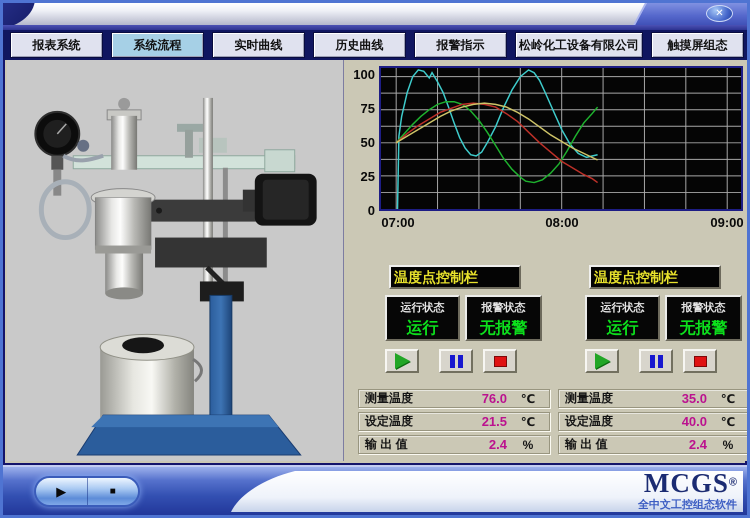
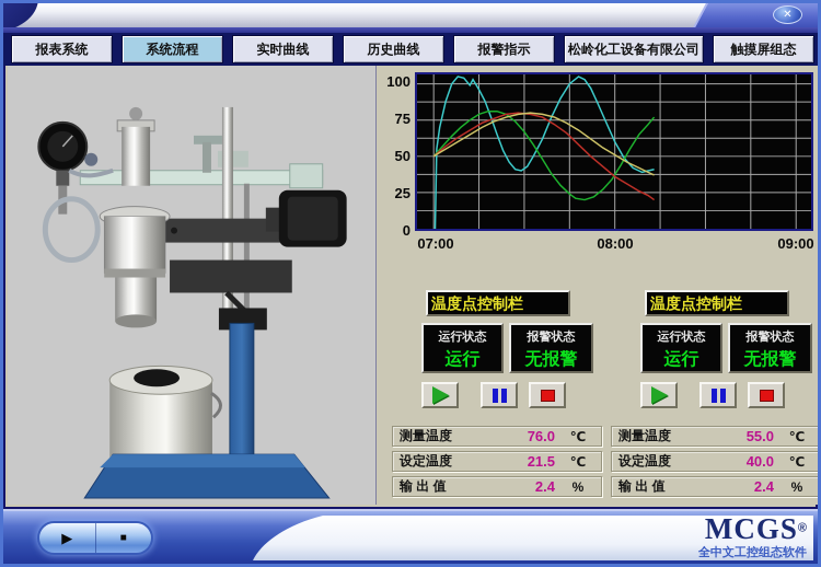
  ✕
  报表系统
  系统流程
  实时曲线
  历史曲线
  报警指示
  松岭化工设备有限公司
  触摸屏组态
  100
  75
  50
  25
  0
  07:00
  08:00
  09:00
  温度点控制栏
  运行状态
  运行
  报警状态
  无报警
  测量温度
  76.0
  ℃
  设定温度
  21.5
  ℃
  输 出 值
  2.4
  %
  温度点控制栏
  运行状态
  运行
  报警状态
  无报警
  测量温度
- 35.0
+ 55.0
  ℃
  设定温度
  40.0
  ℃
  输 出 值
  2.4
  %
  ▶
  ■
  MCGS®
  全中文工控组态软件
